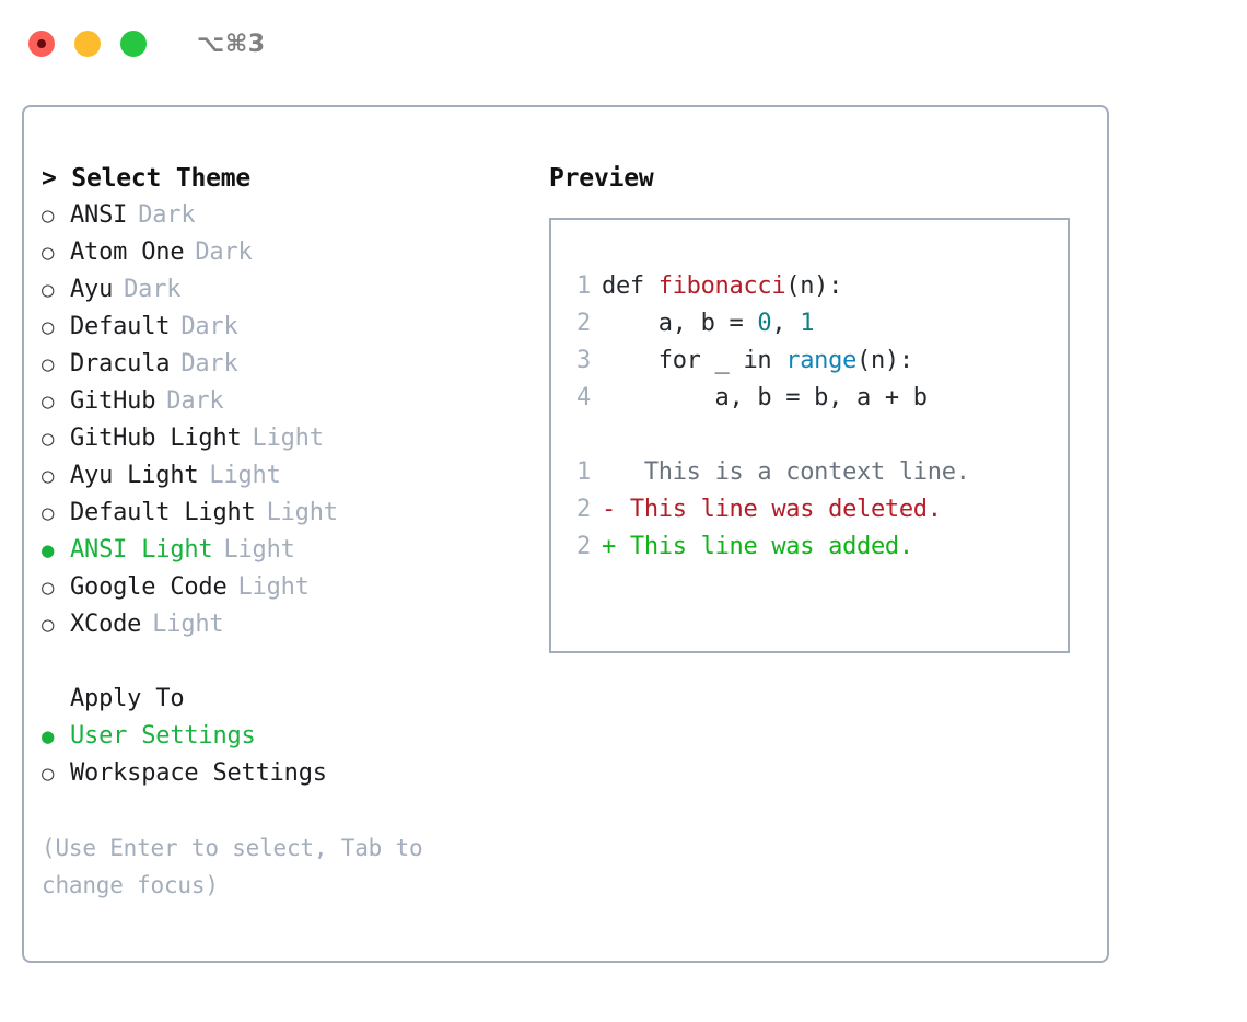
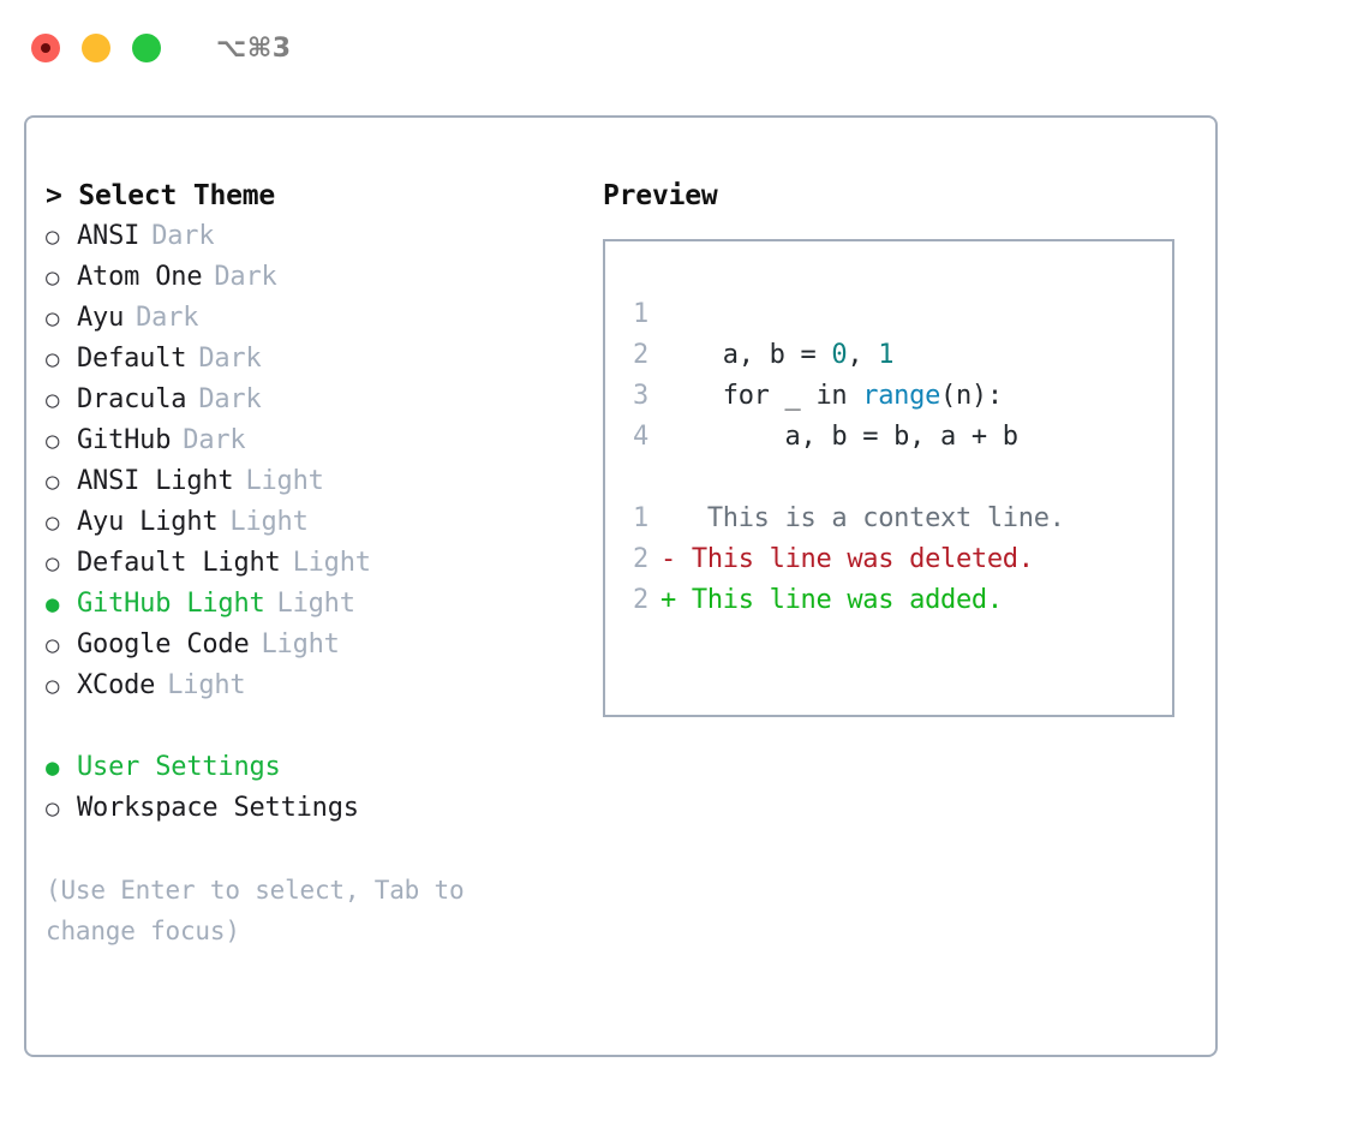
  ⌥⌘3
  > Select Theme
  ○
  ANSI
  Dark
  ○
  Atom One
  Dark
  ○
  Ayu
  Dark
  ○
  Default
  Dark
  ○
  Dracula
  Dark
  ○
  GitHub
  Dark
  ○
- GitHub Light
+ ANSI Light
  Light
  ○
  Ayu Light
  Light
  ○
  Default Light
  Light
  ●
- ANSI Light
+ GitHub Light
  Light
  ○
  Google Code
  Light
  ○
  XCode
  Light
- Apply To
  ●
  User Settings
  ○
  Workspace Settings
  (Use Enter to select, Tab to change focus)
  Preview
  1
- def fibonacci(n):
  2
  a, b = 0, 1
  3
  for _ in range(n):
  4
  a, b = b, a + b
  1
  This is a context line.
  2
  -
  This line was deleted.
  2
  +
  This line was added.
